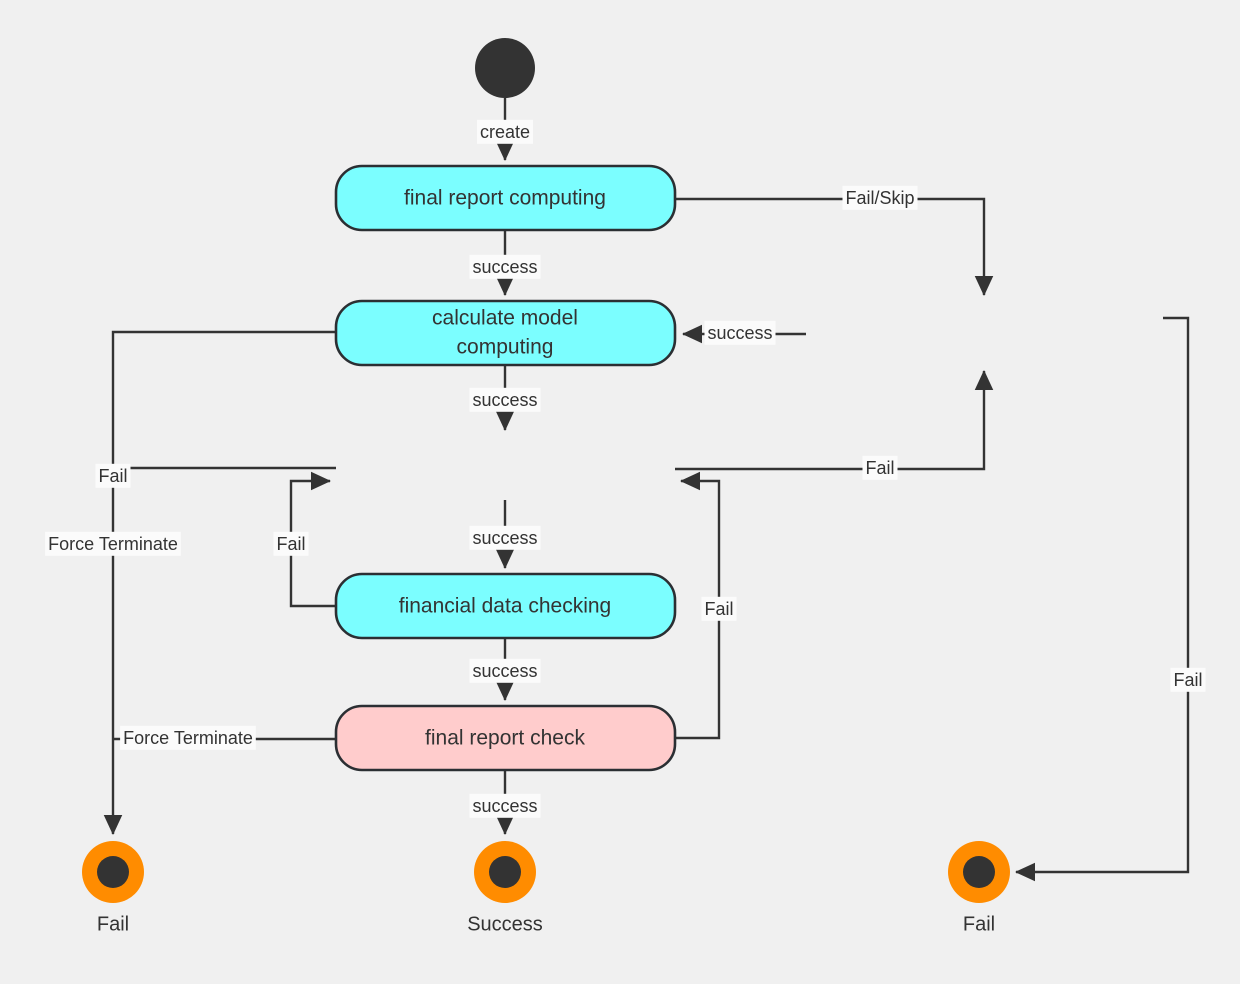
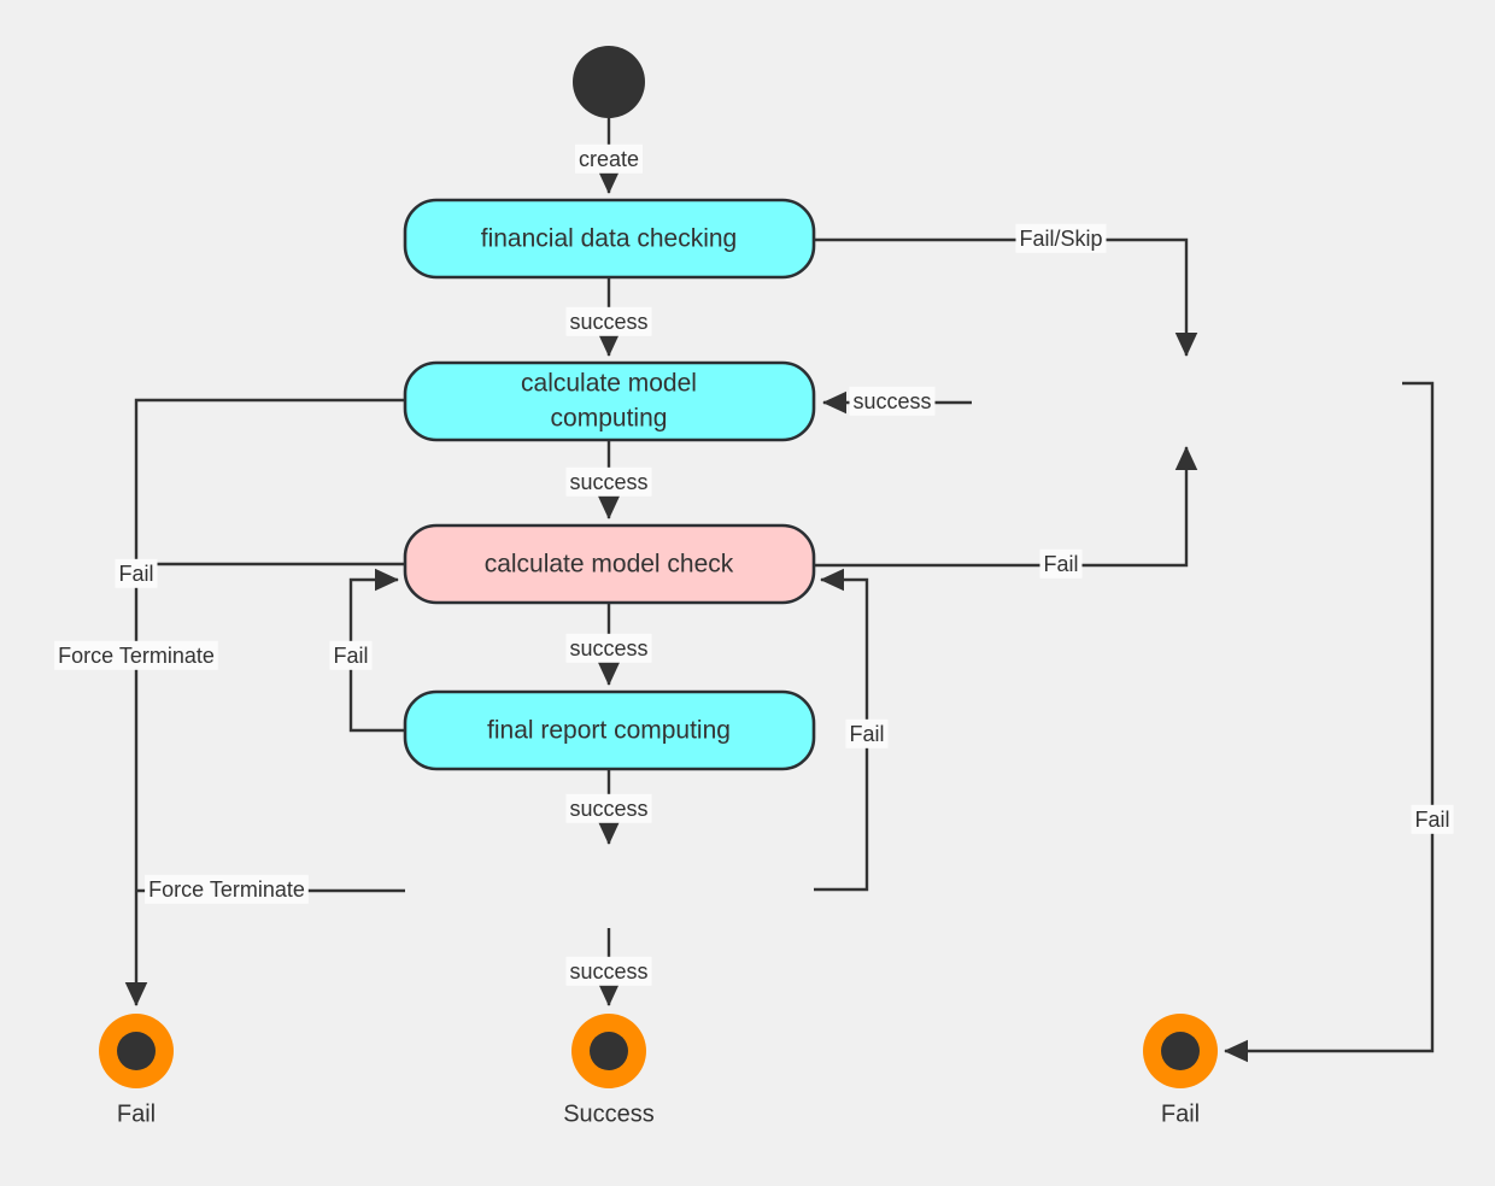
- final report computing
+ financial data checking
  calculate model
  computing
+ calculate model check
- financial data checking
+ final report computing
- final report check
  Fail
  Success
  Fail
  create
  Fail/Skip
  success
  success
  success
  Fail
  Force Terminate
  Fail
  success
  Fail
  success
  Fail
  Force Terminate
  success
  Fail
